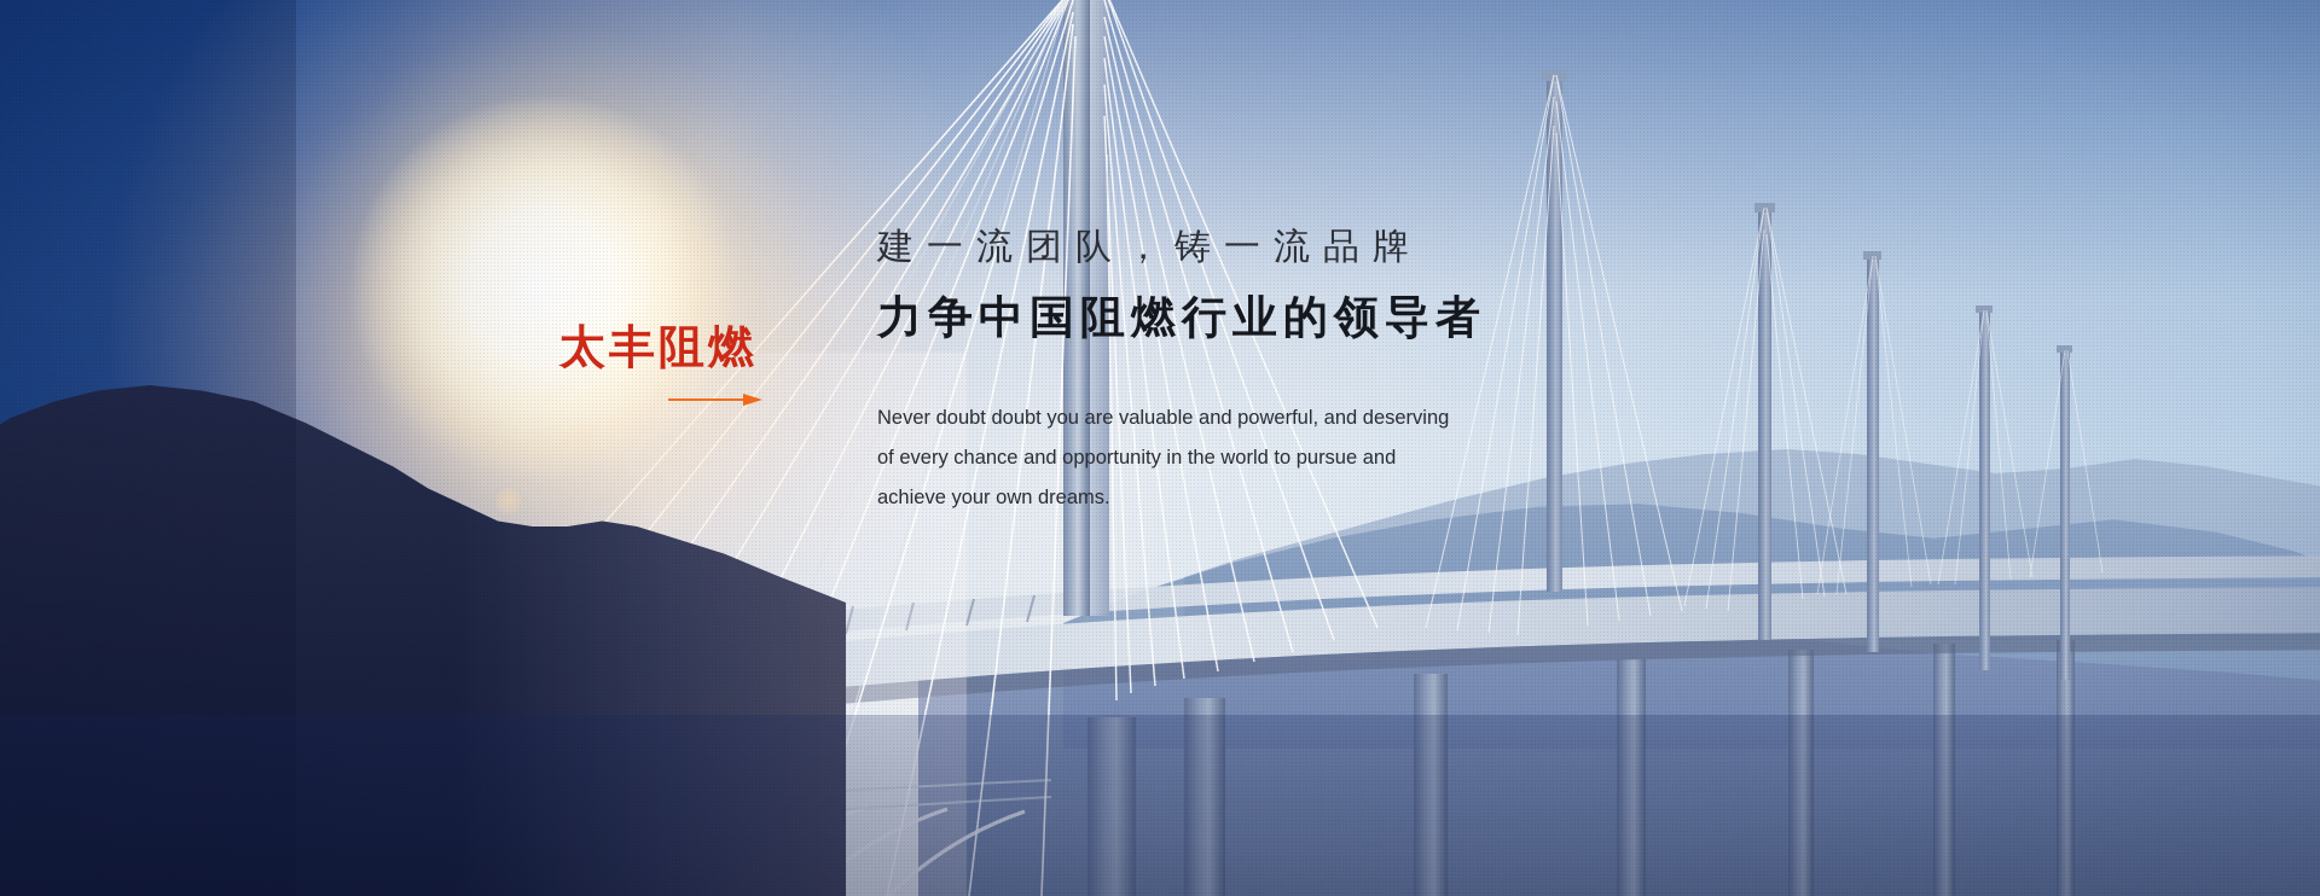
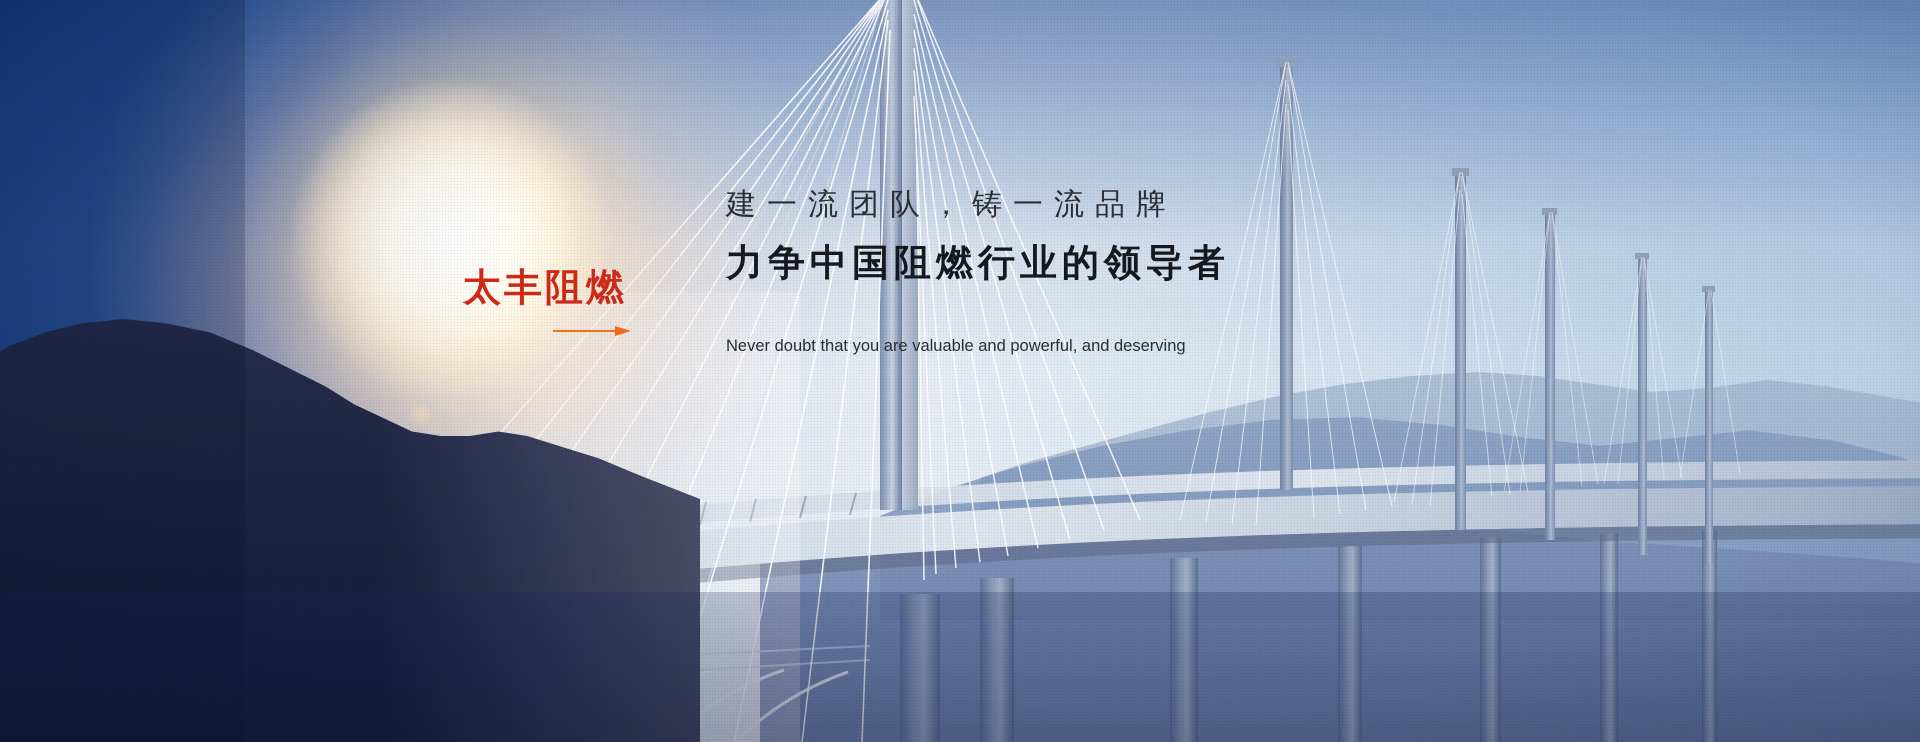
  太丰阻燃
  建一流团队，铸一流品牌
  力争中国阻燃行业的领导者
- Never doubt doubt you are valuable and powerful, and deserving
+ Never doubt that you are valuable and powerful, and deserving
- of every chance and opportunity in the world to pursue and
- achieve your own dreams.
